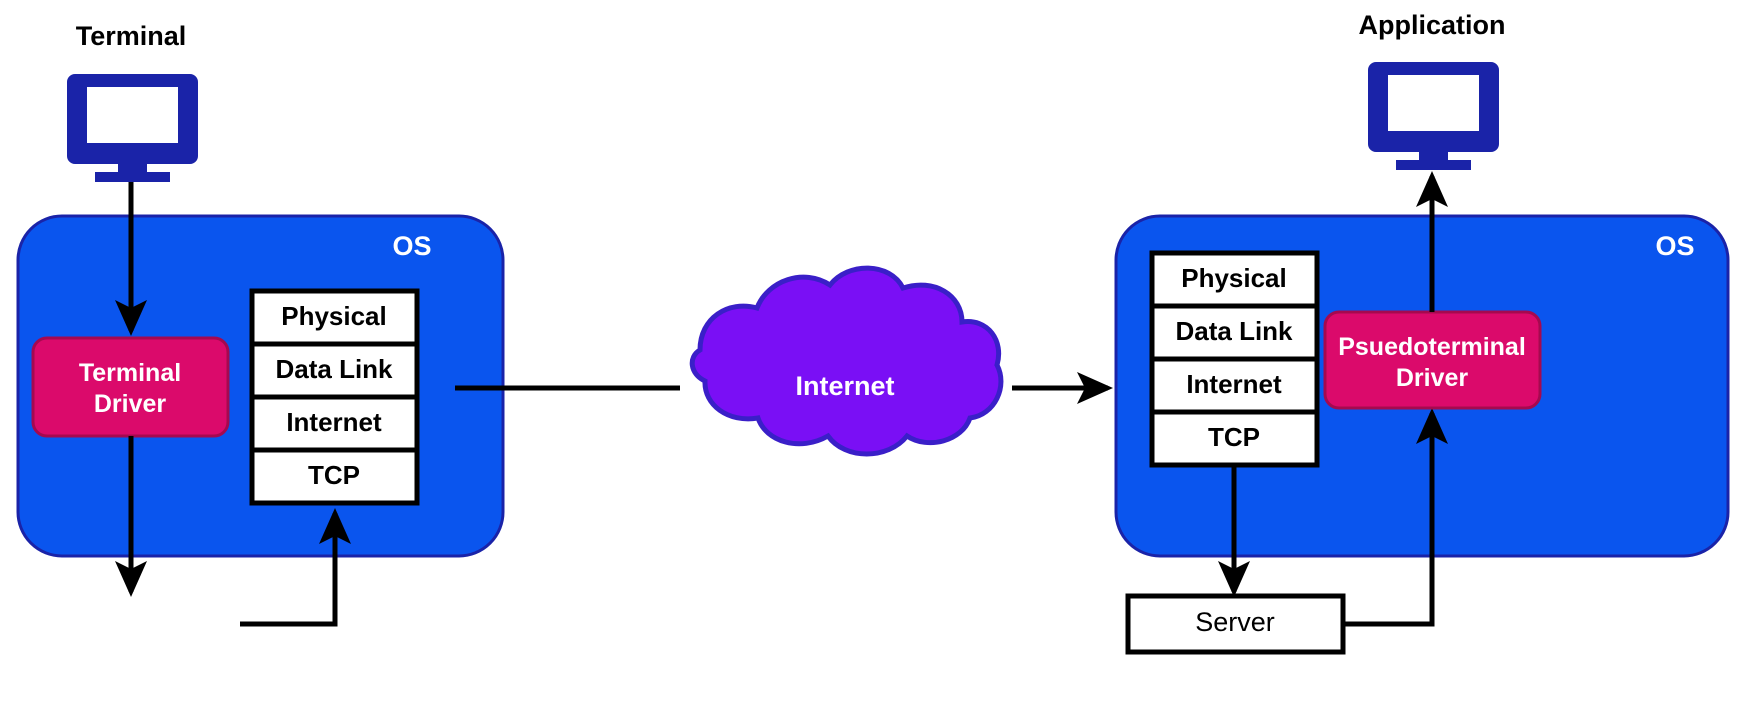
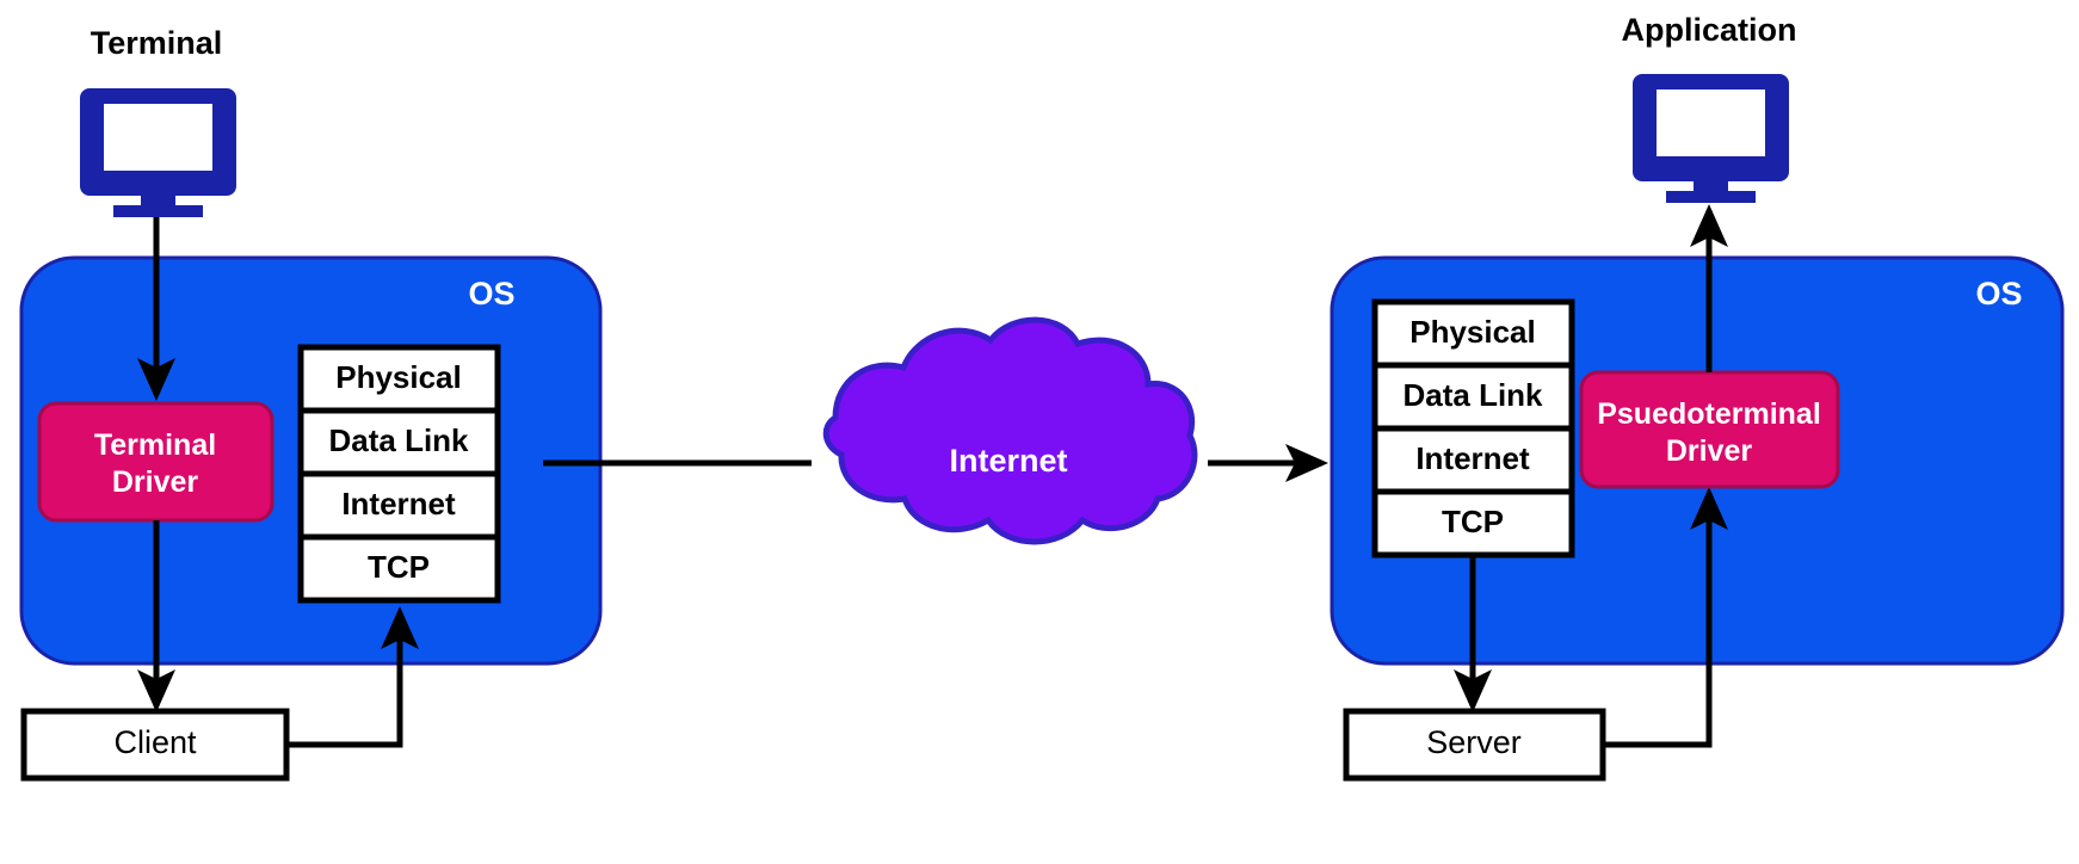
  OS
  OS
  Terminal
  Terminal
  Driver
  Physical
  Data Link
  Internet
  TCP
+ Client
  Internet
  Physical
  Data Link
  Internet
  TCP
  Server
  Psuedoterminal
  Driver
  Application
